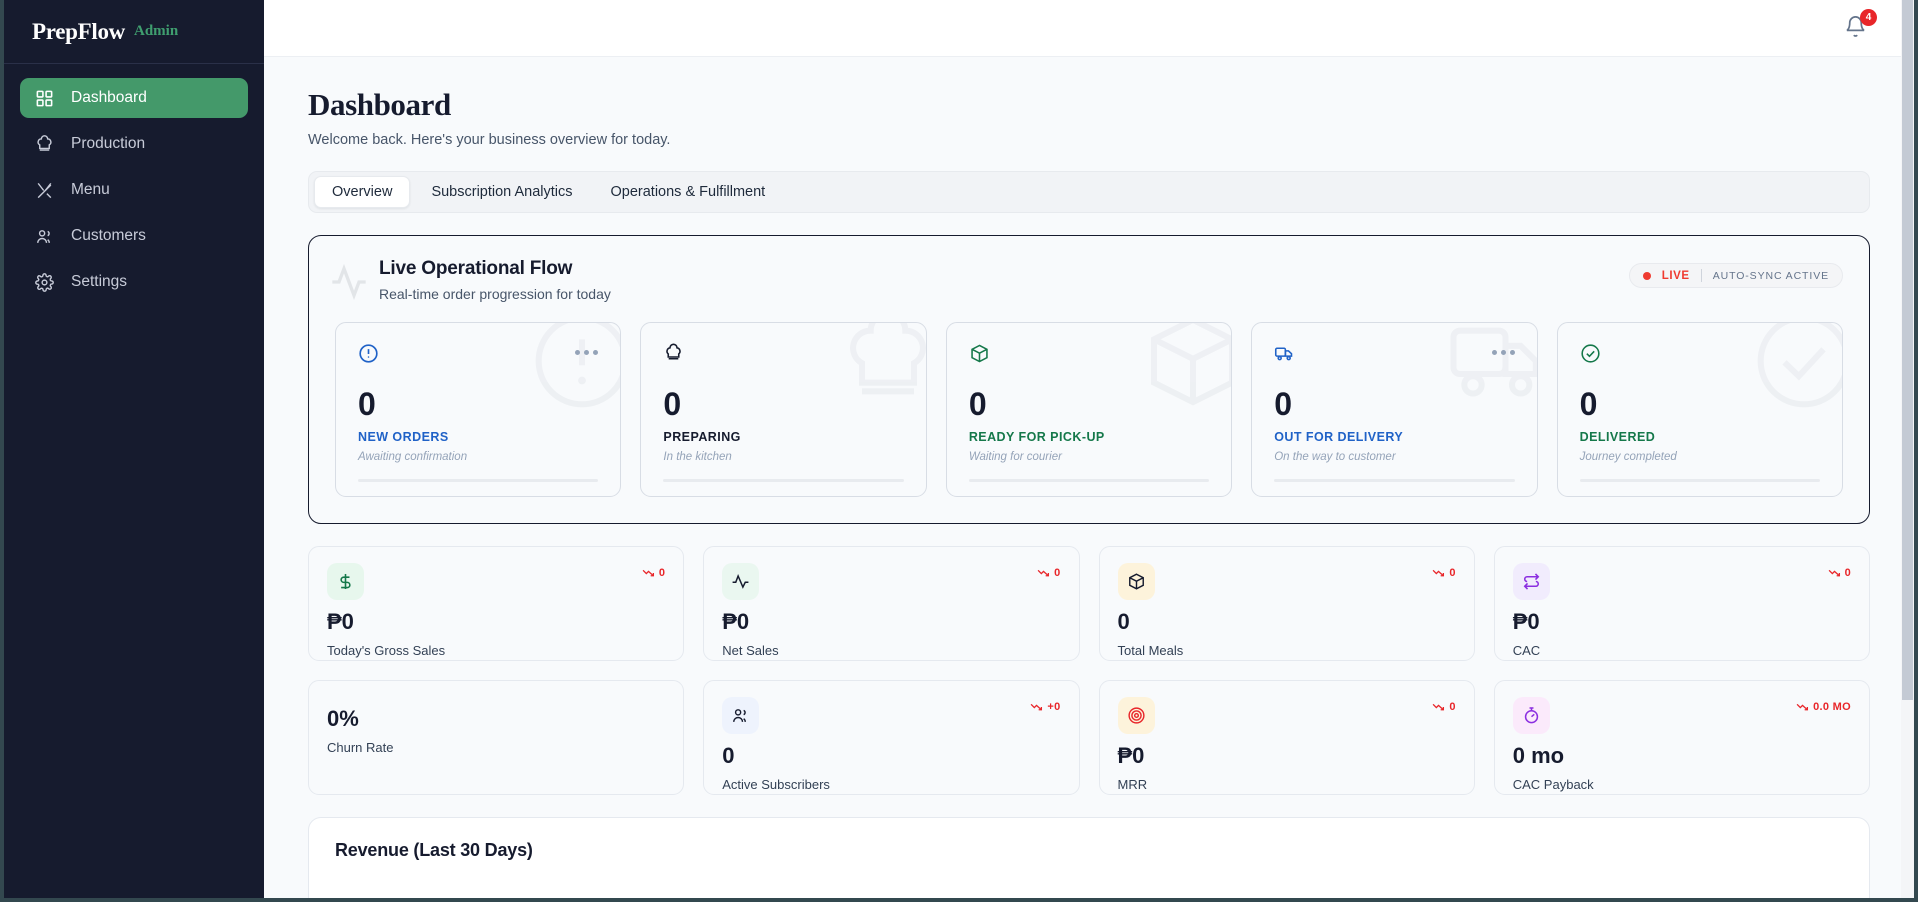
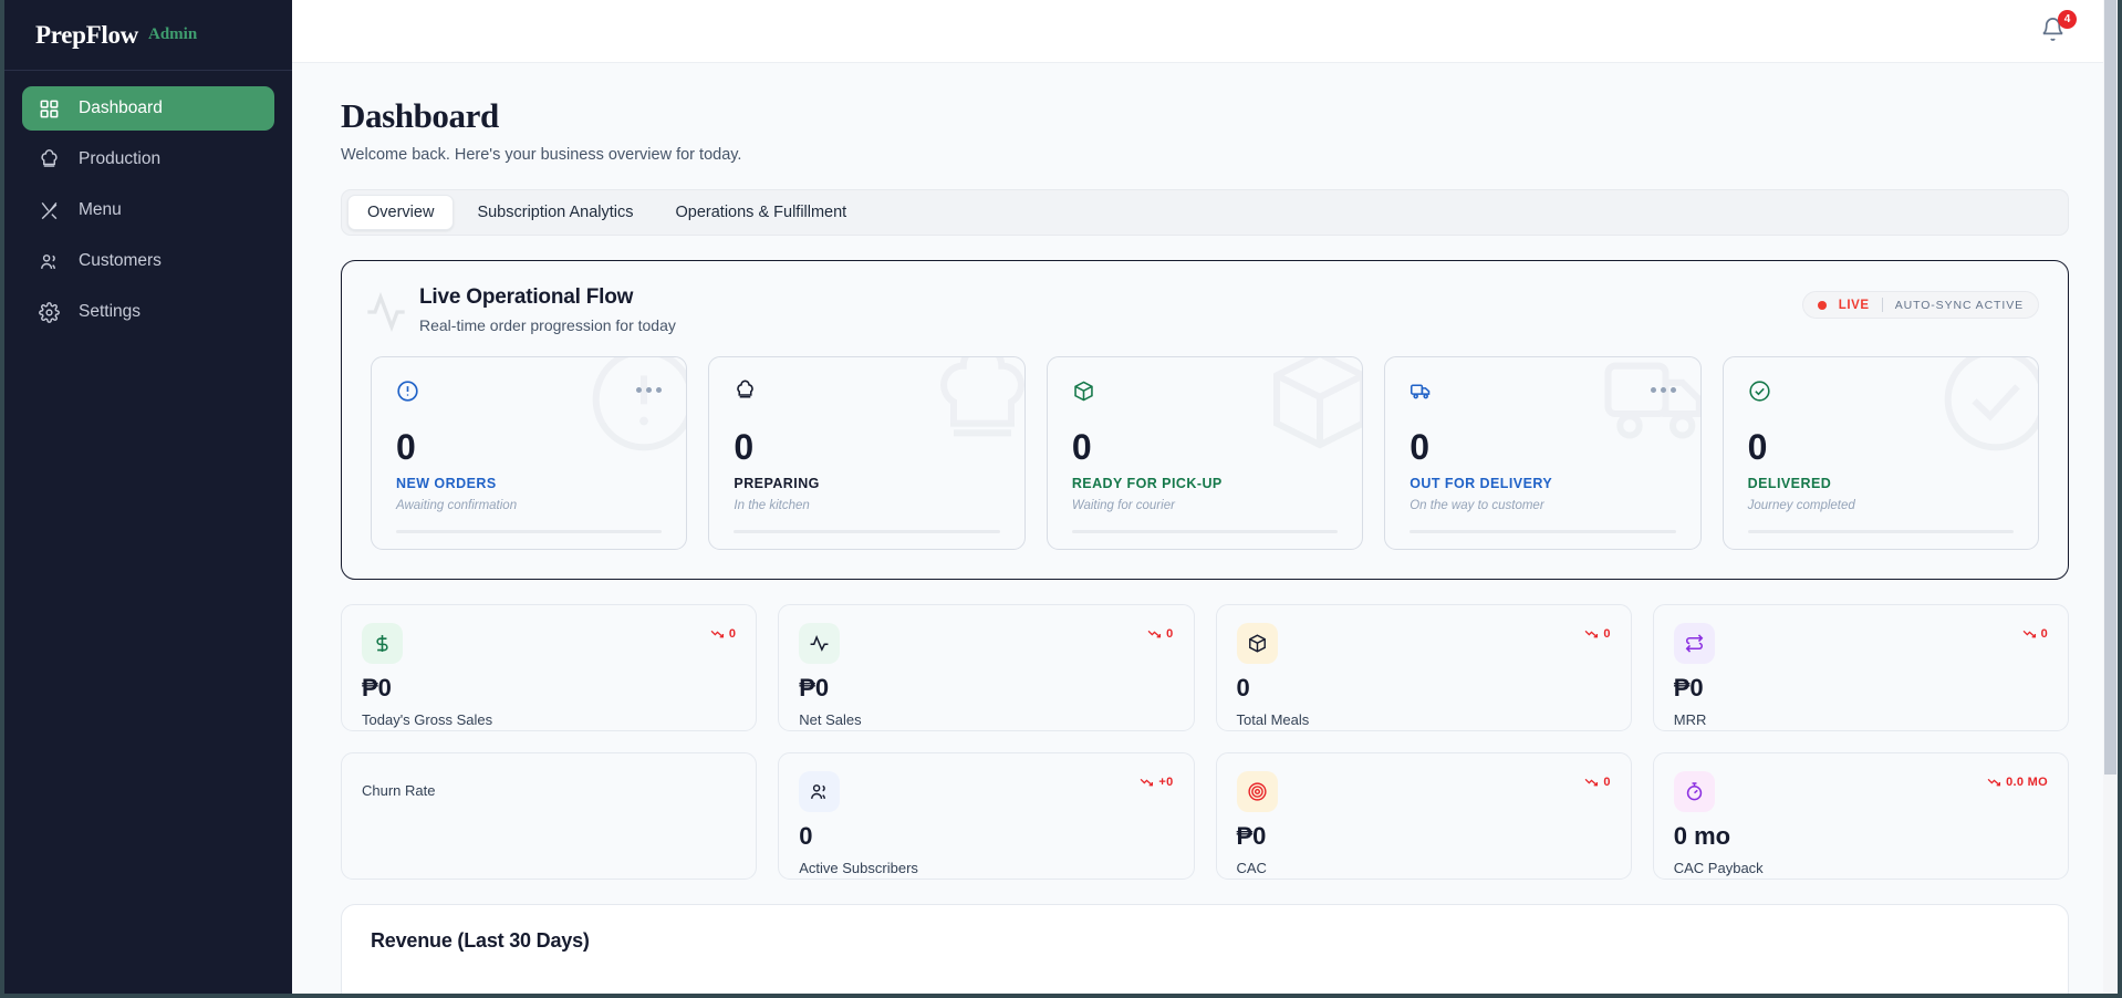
  PrepFlow
  Admin
  Dashboard
  Production
  Menu
  Customers
  Settings
  4
  Dashboard
  Welcome back. Here's your business overview for today.
  Overview
  Subscription Analytics
  Operations & Fulfillment
  Live Operational Flow
  Real-time order progression for today
  LIVE
  AUTO-SYNC ACTIVE
  0
  NEW ORDERS
  Awaiting confirmation
  0
  PREPARING
  In the kitchen
  0
  READY FOR PICK-UP
  Waiting for courier
  0
  OUT FOR DELIVERY
  On the way to customer
  0
  DELIVERED
  Journey completed
  0
  ₱0
  Today's Gross Sales
  0
  ₱0
  Net Sales
  0
  0
  Total Meals
  0
  ₱0
- CAC
+ MRR
- 0%
  Churn Rate
  +0
  0
  Active Subscribers
  0
  ₱0
- MRR
+ CAC
  0.0 MO
  0 mo
  CAC Payback
  Revenue (Last 30 Days)
